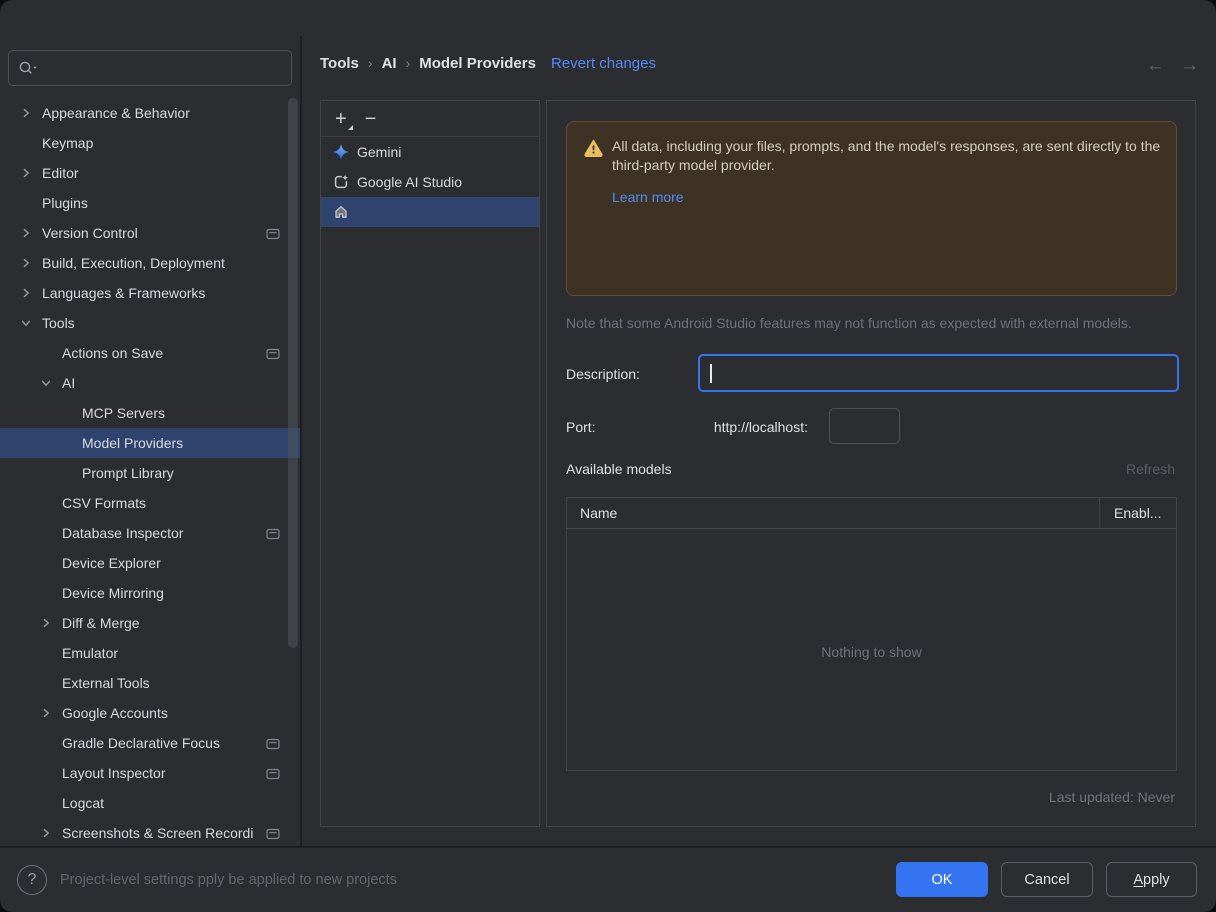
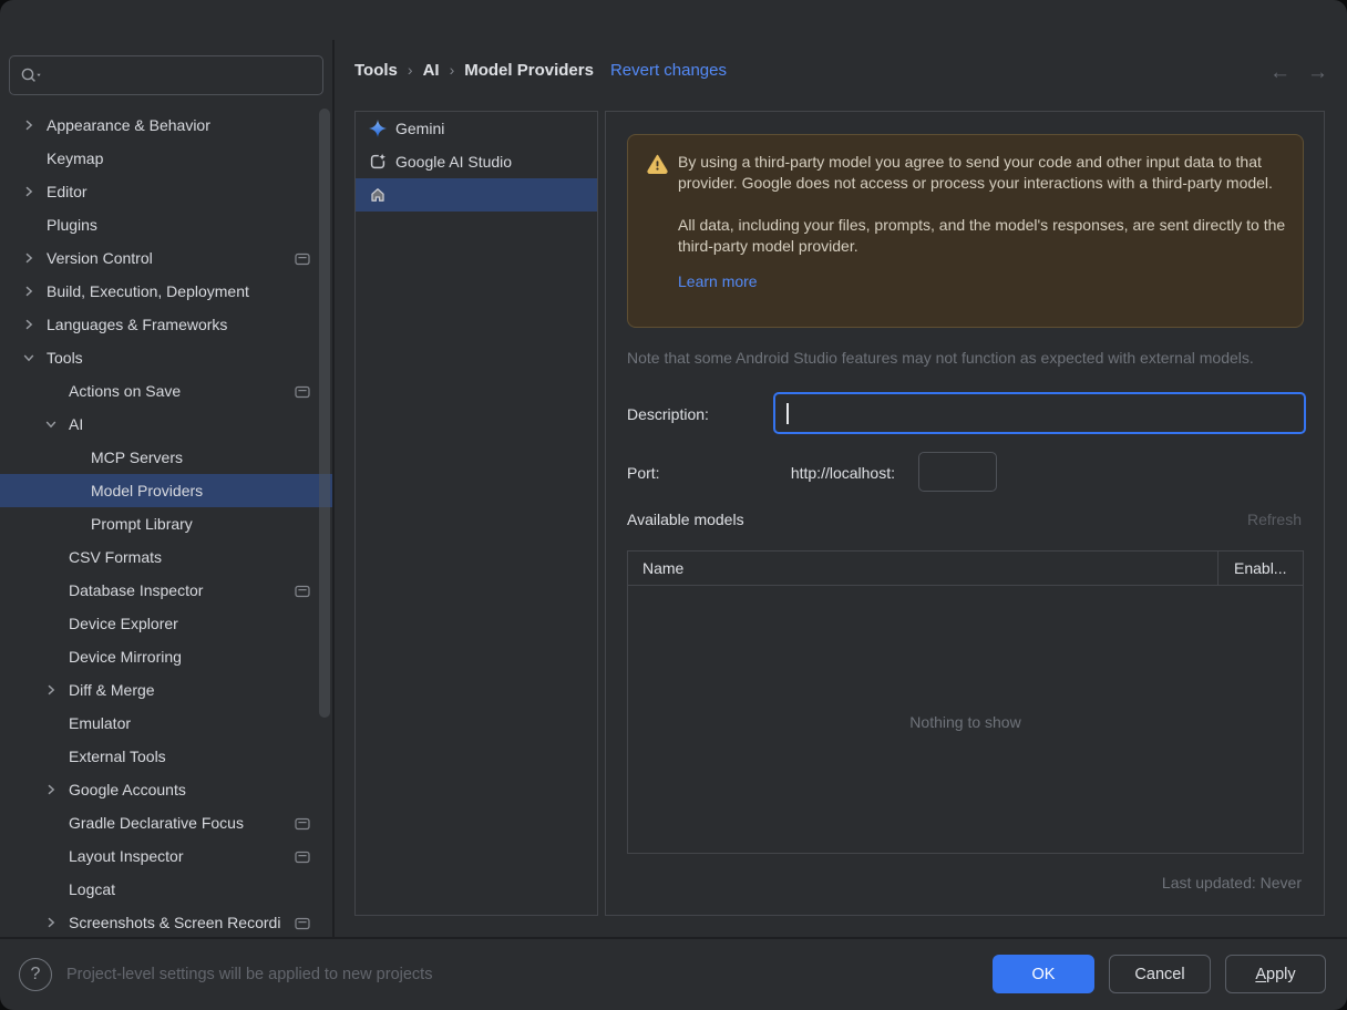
  Tools
  ›
  AI
  ›
  Model Providers
  Revert changes
  ←
  →
  Appearance & Behavior
  Keymap
  Editor
  Plugins
  Version Control
  Build, Execution, Deployment
  Languages & Frameworks
  Tools
  Actions on Save
  AI
  MCP Servers
  Model Providers
  Prompt Library
  CSV Formats
  Database Inspector
  Device Explorer
  Device Mirroring
  Diff & Merge
  Emulator
  External Tools
  Google Accounts
  Gradle Declarative Focus
  Layout Inspector
  Logcat
  Screenshots & Screen Recordi
- +
- −
  Gemini
  Google AI Studio
+ By using a third-party model you agree to send your code and other input data to that provider. Google does not access or process your interactions with a third-party model.
  All data, including your files, prompts, and the model's responses, are sent directly to the third-party model provider.
  Learn more
  Note that some Android Studio features may not function as expected with external models.
  Description:
  Port:
  http://localhost:
  Available models
  Refresh
  Name
  Enabl...
  Nothing to show
  Last updated: Never
  ?
- Project-level settings pply be applied to new projects
+ Project-level settings will be applied to new projects
  OK
  Cancel
  A
  pply
